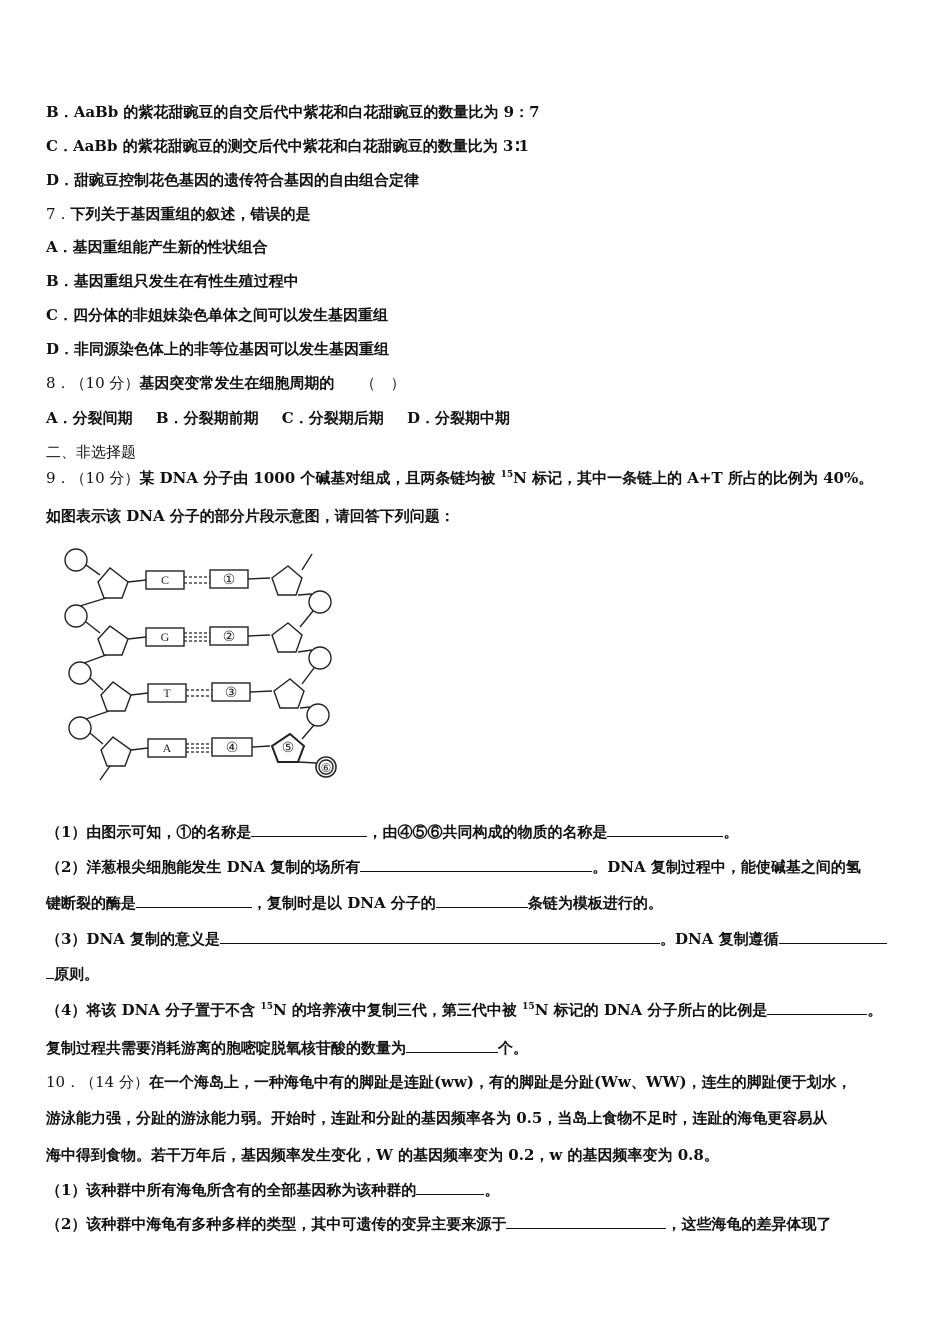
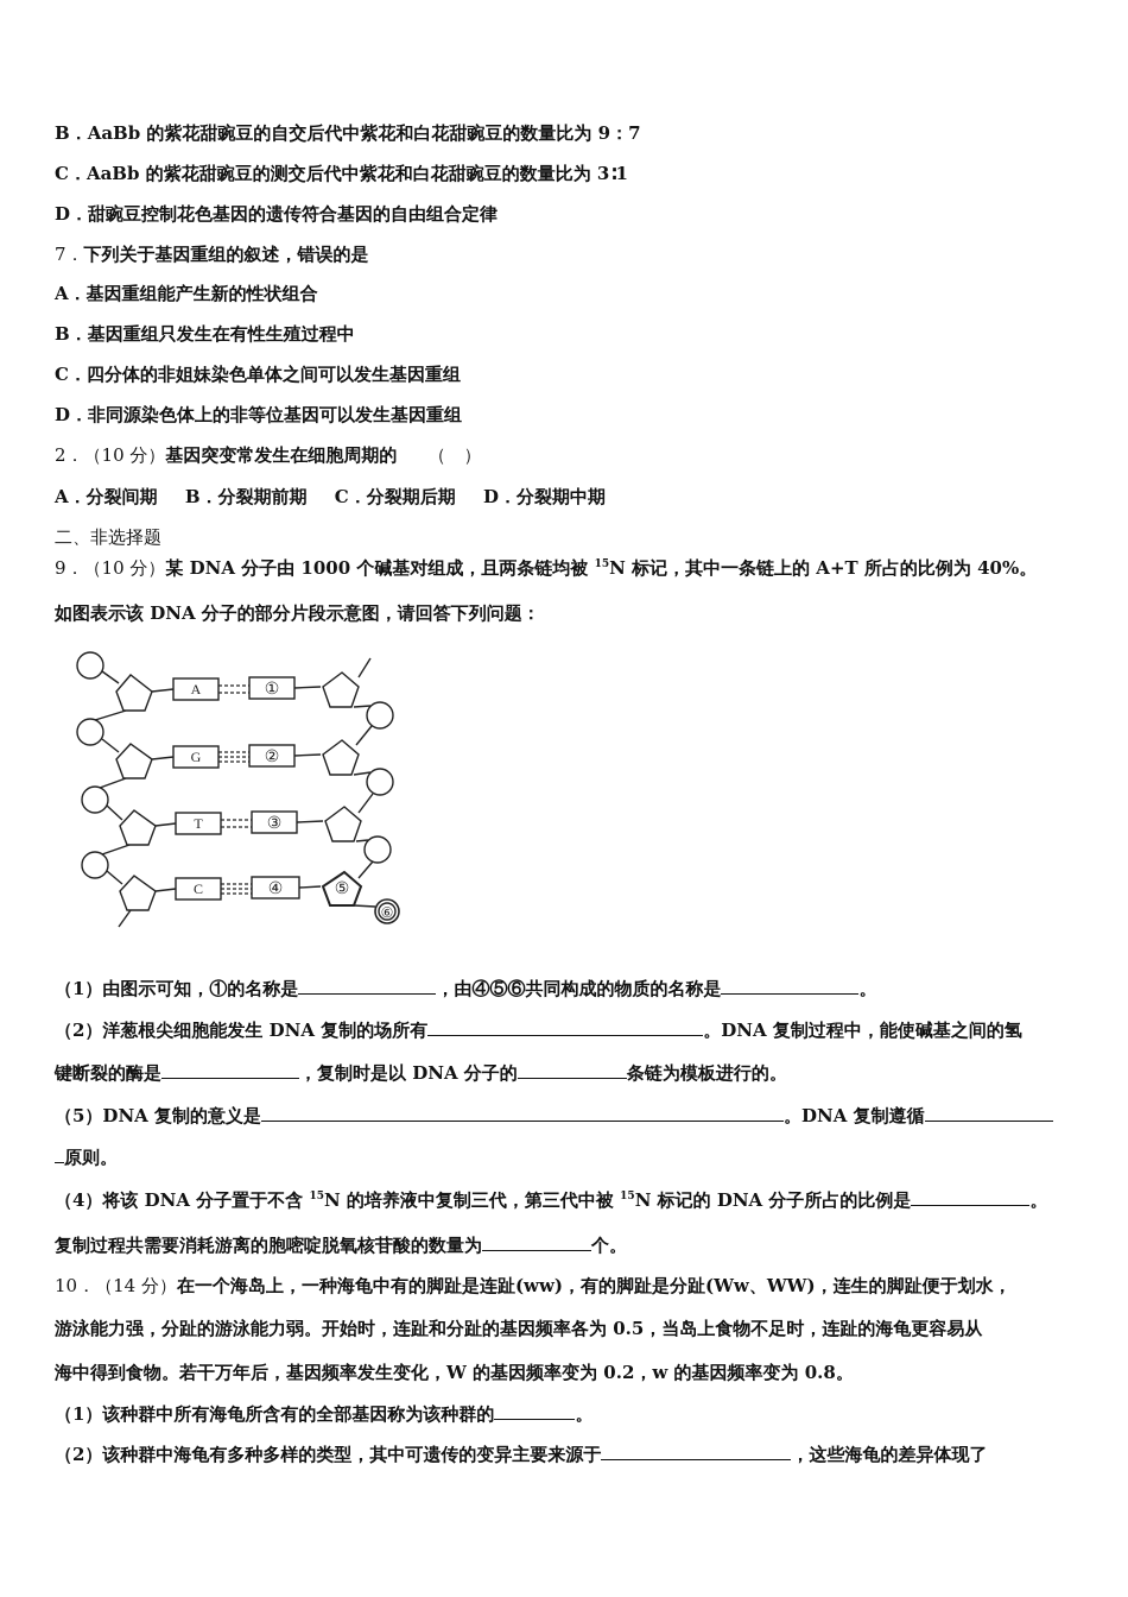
  B．AaBb 的紫花甜豌豆的自交后代中紫花和白花甜豌豆的数量比为 9：7
  C．AaBb 的紫花甜豌豆的测交后代中紫花和白花甜豌豆的数量比为 3∶1
  D．甜豌豆控制花色基因的遗传符合基因的自由组合定律
  7．下列关于基因重组的叙述，错误的是
  A．基因重组能产生新的性状组合
  B．基因重组只发生在有性生殖过程中
  C．四分体的非姐妹染色单体之间可以发生基因重组
  D．非同源染色体上的非等位基因可以发生基因重组
- 8．（10 分）基因突变常发生在细胞周期的 （ ）
+ 2．（10 分）基因突变常发生在细胞周期的 （ ）
  A．分裂间期 B．分裂期前期 C．分裂期后期 D．分裂期中期
  二、非选择题
  9．（10 分）某 DNA 分子由 1000 个碱基对组成，且两条链均被 15N 标记，其中一条链上的 A+T 所占的比例为 40%。
  如图表示该 DNA 分子的部分片段示意图，请回答下列问题：
- C
+ A
  G
  T
- A
+ C
  ①
  ②
  ③
  ④
  ⑤
  ⑥
  （1）由图示可知，①的名称是 ，由④⑤⑥共同构成的物质的名称是 。
  （2）洋葱根尖细胞能发生 DNA 复制的场所有 。DNA 复制过程中，能使碱基之间的氢
  键断裂的酶是 ，复制时是以 DNA 分子的 条链为模板进行的。
- （3）DNA 复制的意义是 。DNA 复制遵循
+ （5）DNA 复制的意义是 。DNA 复制遵循
  原则。
  （4）将该 DNA 分子置于不含 15N 的培养液中复制三代，第三代中被 15N 标记的 DNA 分子所占的比例是 。
  复制过程共需要消耗游离的胞嘧啶脱氧核苷酸的数量为 个。
  10．（14 分）在一个海岛上，一种海龟中有的脚趾是连趾(ww)，有的脚趾是分趾(Ww、WW)，连生的脚趾便于划水，
  游泳能力强，分趾的游泳能力弱。开始时，连趾和分趾的基因频率各为 0.5，当岛上食物不足时，连趾的海龟更容易从
  海中得到食物。若干万年后，基因频率发生变化，W 的基因频率变为 0.2，w 的基因频率变为 0.8。
  （1）该种群中所有海龟所含有的全部基因称为该种群的 。
  （2）该种群中海龟有多种多样的类型，其中可遗传的变异主要来源于 ，这些海龟的差异体现了
